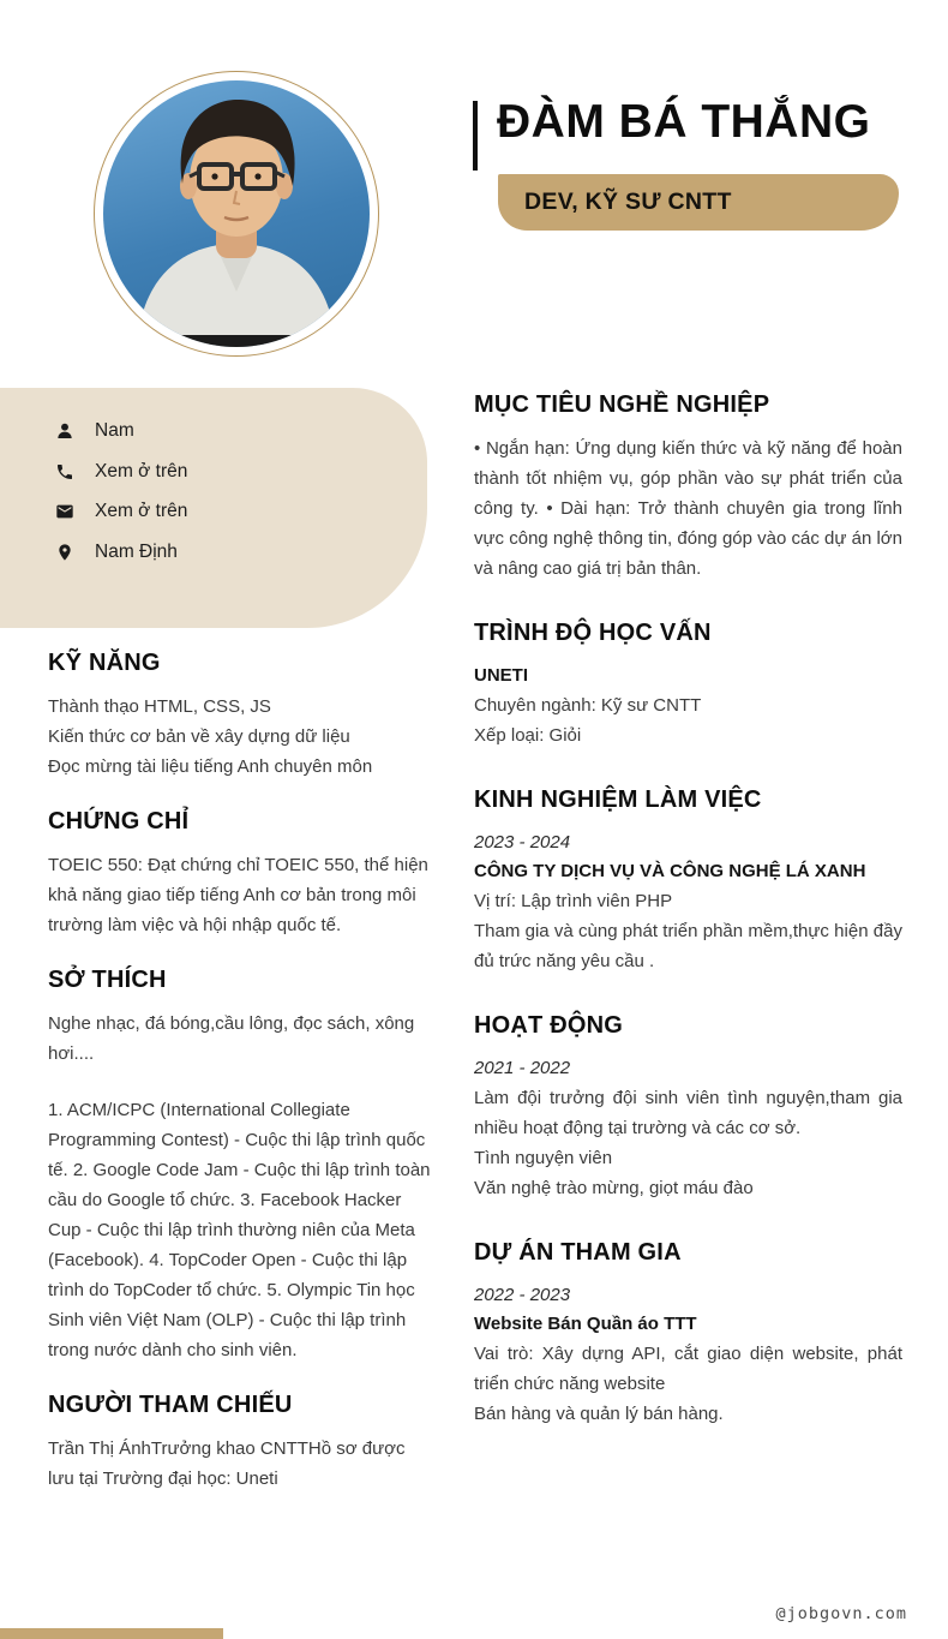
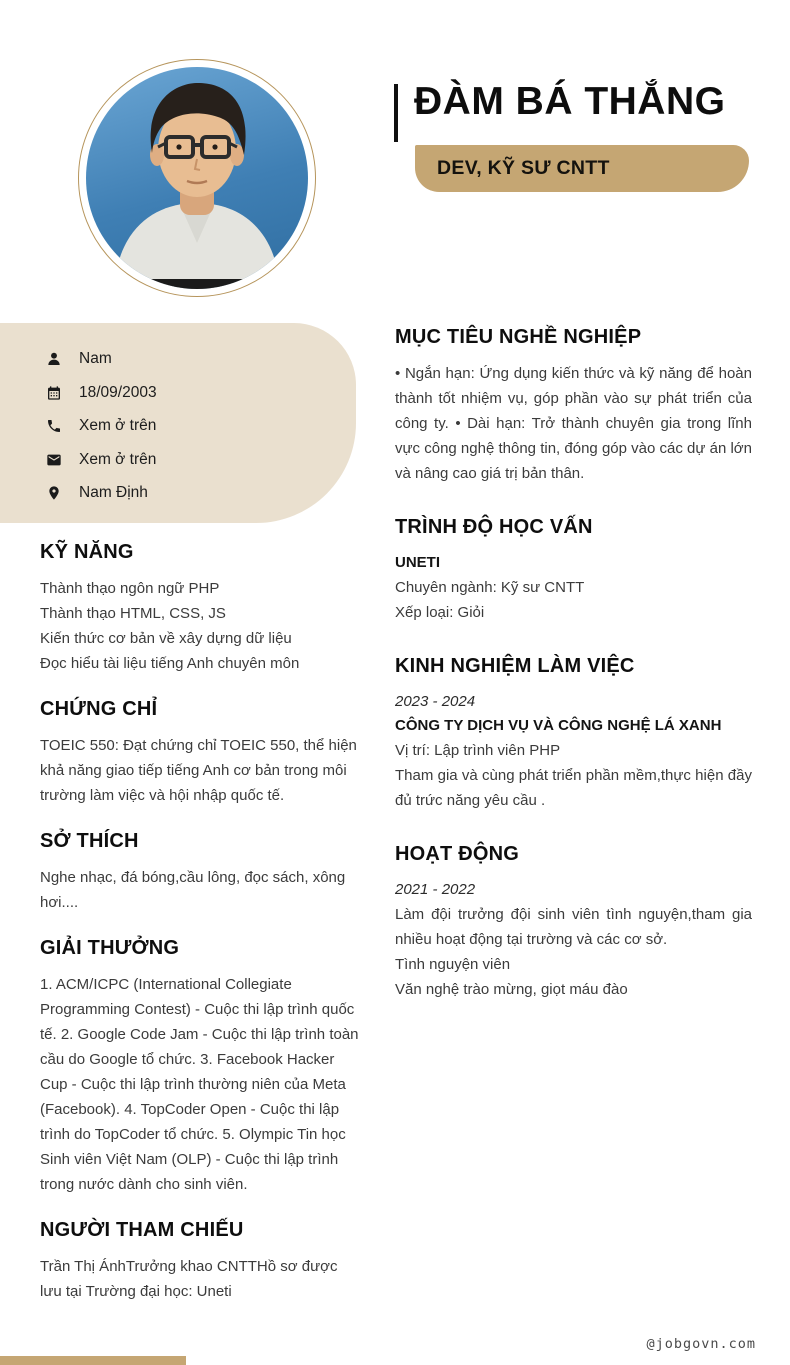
  ĐÀM BÁ THẮNG
  DEV, KỸ SƯ CNTT
  Nam
+ 18/09/2003
  Xem ở trên
  Xem ở trên
  Nam Định
  KỸ NĂNG
+ Thành thạo ngôn ngữ PHP
  Thành thạo HTML, CSS, JS
  Kiến thức cơ bản về xây dựng dữ liệu
- Đọc mừng tài liệu tiếng Anh chuyên môn
+ Đọc hiểu tài liệu tiếng Anh chuyên môn
  CHỨNG CHỈ
  TOEIC 550: Đạt chứng chỉ TOEIC 550, thể hiện khả năng giao tiếp tiếng Anh cơ bản trong môi trường làm việc và hội nhập quốc tế.
  SỞ THÍCH
  Nghe nhạc, đá bóng,cầu lông, đọc sách, xông hơi....
+ GIẢI THƯỞNG
  1. ACM/ICPC (International Collegiate Programming Contest) - Cuộc thi lập trình quốc tế. 2. Google Code Jam - Cuộc thi lập trình toàn cầu do Google tổ chức. 3. Facebook Hacker Cup - Cuộc thi lập trình thường niên của Meta (Facebook). 4. TopCoder Open - Cuộc thi lập trình do TopCoder tổ chức. 5. Olympic Tin học Sinh viên Việt Nam (OLP) - Cuộc thi lập trình trong nước dành cho sinh viên.
  NGƯỜI THAM CHIẾU
  Trần Thị ÁnhTrưởng khao CNTTHồ sơ được lưu tại Trường đại học: Uneti
  MỤC TIÊU NGHỀ NGHIỆP
  • Ngắn hạn: Ứng dụng kiến thức và kỹ năng để hoàn thành tốt nhiệm vụ, góp phần vào sự phát triển của công ty. • Dài hạn: Trở thành chuyên gia trong lĩnh vực công nghệ thông tin, đóng góp vào các dự án lớn và nâng cao giá trị bản thân.
  TRÌNH ĐỘ HỌC VẤN
  UNETI
  Chuyên ngành: Kỹ sư CNTT
  Xếp loại: Giỏi
  KINH NGHIỆM LÀM VIỆC
  2023 - 2024
  CÔNG TY DỊCH VỤ VÀ CÔNG NGHỆ LÁ XANH
  Vị trí: Lập trình viên PHP
  Tham gia và cùng phát triển phần mềm,thực hiện đầy đủ trức năng yêu cầu .
  HOẠT ĐỘNG
  2021 - 2022
  Làm đội trưởng đội sinh viên tình nguyện,tham gia nhiều hoạt động tại trường và các cơ sở.
  Tình nguyện viên
  Văn nghệ trào mừng, giọt máu đào
- DỰ ÁN THAM GIA
- 2022 - 2023
- Website Bán Quần áo TTT
- Vai trò: Xây dựng API, cắt giao diện website, phát triển chức năng website
- Bán hàng và quản lý bán hàng.
  @jobgovn.com
